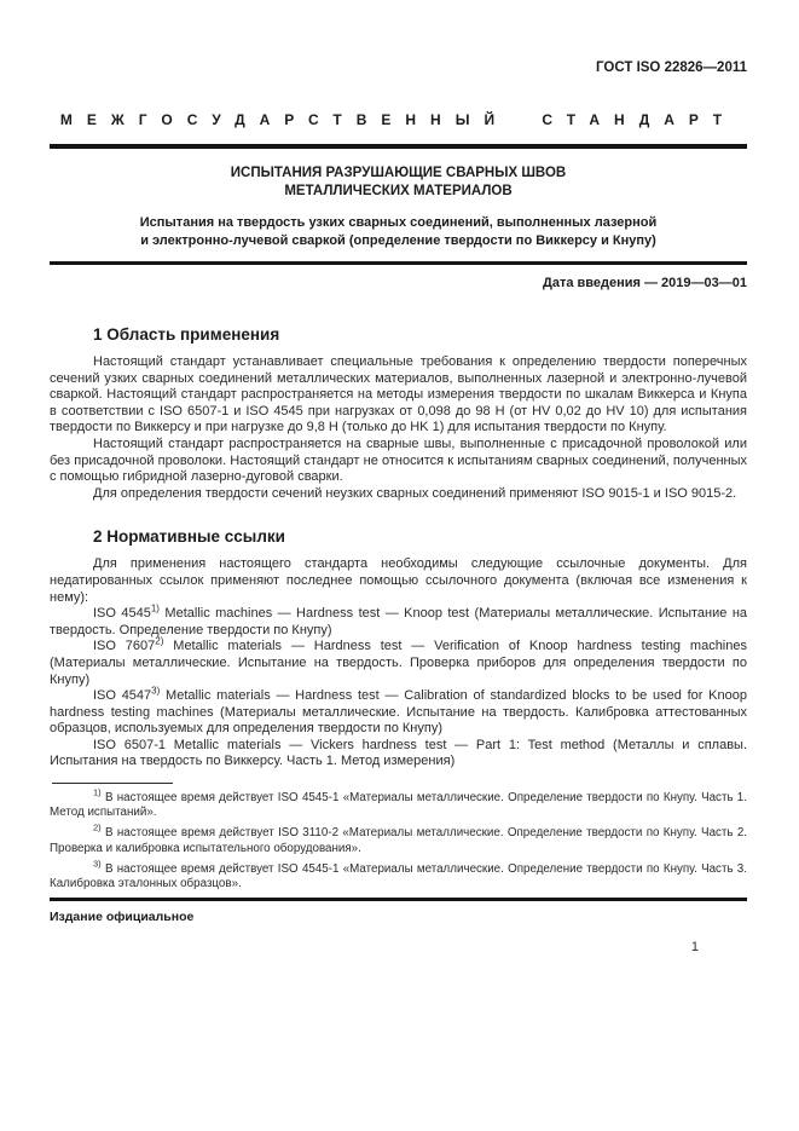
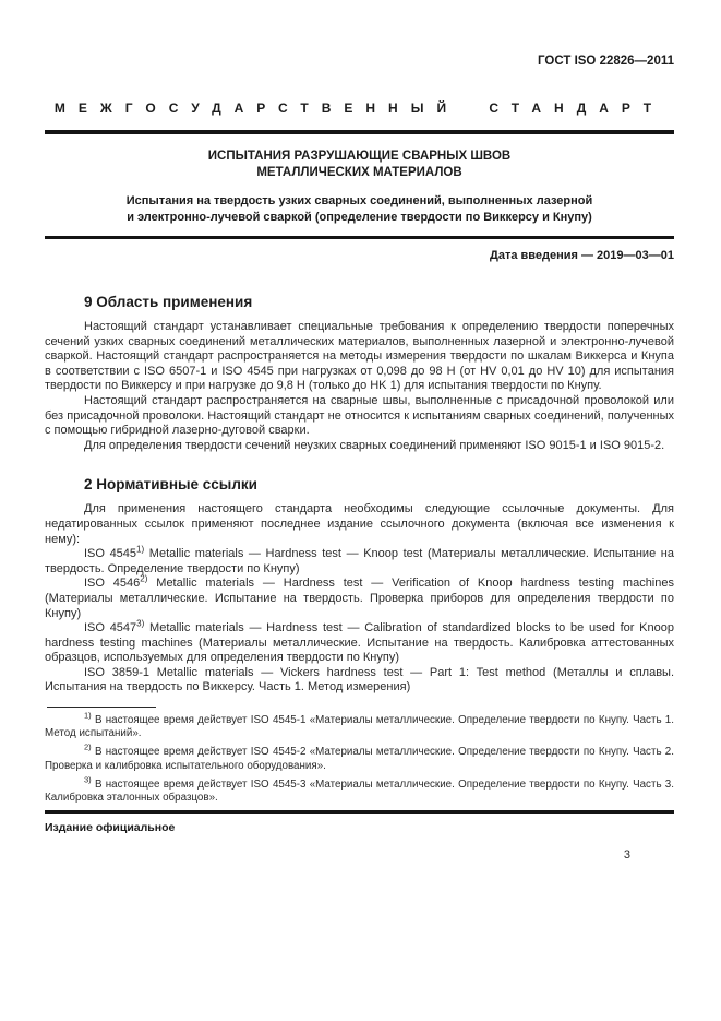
  ГОСТ ISO 22826—2011
  МЕЖГОСУДАРСТВЕННЫЙ СТАНДАРТ
  ИСПЫТАНИЯ РАЗРУШАЮЩИЕ СВАРНЫХ ШВОВ
  МЕТАЛЛИЧЕСКИХ МАТЕРИАЛОВ
  Испытания на твердость узких сварных соединений, выполненных лазерной
  и электронно-лучевой сваркой (определение твердости по Виккерсу и Кнупу)
  Дата введения — 2019—03—01
- 1 Область применения
+ 9 Область применения
- Настоящий стандарт устанавливает специальные требования к определению твердости поперечных сечений узких сварных соединений металлических материалов, выполненных лазерной и электронно-лучевой сваркой. Настоящий стандарт распространяется на методы измерения твердости по шкалам Виккерса и Кнупа в соответствии с ISO 6507-1 и ISO 4545 при нагрузках от 0,098 до 98 Н (от HV 0,02 до HV 10) для испытания твердости по Виккерсу и при нагрузке до 9,8 Н (только до HK 1) для испытания твердости по Кнупу.
+ Настоящий стандарт устанавливает специальные требования к определению твердости поперечных сечений узких сварных соединений металлических материалов, выполненных лазерной и электронно-лучевой сваркой. Настоящий стандарт распространяется на методы измерения твердости по шкалам Виккерса и Кнупа в соответствии с ISO 6507-1 и ISO 4545 при нагрузках от 0,098 до 98 Н (от HV 0,01 до HV 10) для испытания твердости по Виккерсу и при нагрузке до 9,8 Н (только до HK 1) для испытания твердости по Кнупу.
  Настоящий стандарт распространяется на сварные швы, выполненные с присадочной проволокой или без присадочной проволоки. Настоящий стандарт не относится к испытаниям сварных соединений, полученных с помощью гибридной лазерно-дуговой сварки.
  Для определения твердости сечений неузких сварных соединений применяют ISO 9015-1 и ISO 9015-2.
  2 Нормативные ссылки
- Для применения настоящего стандарта необходимы следующие ссылочные документы. Для недатированных ссылок применяют последнее помощью ссылочного документа (включая все изменения к нему):
+ Для применения настоящего стандарта необходимы следующие ссылочные документы. Для недатированных ссылок применяют последнее издание ссылочного документа (включая все изменения к нему):
- ISO 45451) Metallic machines — Hardness test — Knoop test (Материалы металлические. Испытание на твердость. Определение твердости по Кнупу)
+ ISO 45451) Metallic materials — Hardness test — Knoop test (Материалы металлические. Испытание на твердость. Определение твердости по Кнупу)
- ISO 76072) Metallic materials — Hardness test — Verification of Knoop hardness testing machines (Материалы металлические. Испытание на твердость. Проверка приборов для определения твердости по Кнупу)
+ ISO 45462) Metallic materials — Hardness test — Verification of Knoop hardness testing machines (Материалы металлические. Испытание на твердость. Проверка приборов для определения твердости по Кнупу)
  ISO 45473) Metallic materials — Hardness test — Calibration of standardized blocks to be used for Knoop hardness testing machines (Материалы металлические. Испытание на твердость. Калибровка аттестованных образцов, используемых для определения твердости по Кнупу)
- ISO 6507-1 Metallic materials — Vickers hardness test — Part 1: Test method (Металлы и сплавы. Испытания на твердость по Виккерсу. Часть 1. Метод измерения)
+ ISO 3859-1 Metallic materials — Vickers hardness test — Part 1: Test method (Металлы и сплавы. Испытания на твердость по Виккерсу. Часть 1. Метод измерения)
  1) В настоящее время действует ISO 4545-1 «Материалы металлические. Определение твердости по Кнупу. Часть 1. Метод испытаний».
- 2) В настоящее время действует ISO 3110-2 «Материалы металлические. Определение твердости по Кнупу. Часть 2. Проверка и калибровка испытательного оборудования».
+ 2) В настоящее время действует ISO 4545-2 «Материалы металлические. Определение твердости по Кнупу. Часть 2. Проверка и калибровка испытательного оборудования».
- 3) В настоящее время действует ISO 4545-1 «Материалы металлические. Определение твердости по Кнупу. Часть 3. Калибровка эталонных образцов».
+ 3) В настоящее время действует ISO 4545-3 «Материалы металлические. Определение твердости по Кнупу. Часть 3. Калибровка эталонных образцов».
  Издание официальное
- 1
+ 3
